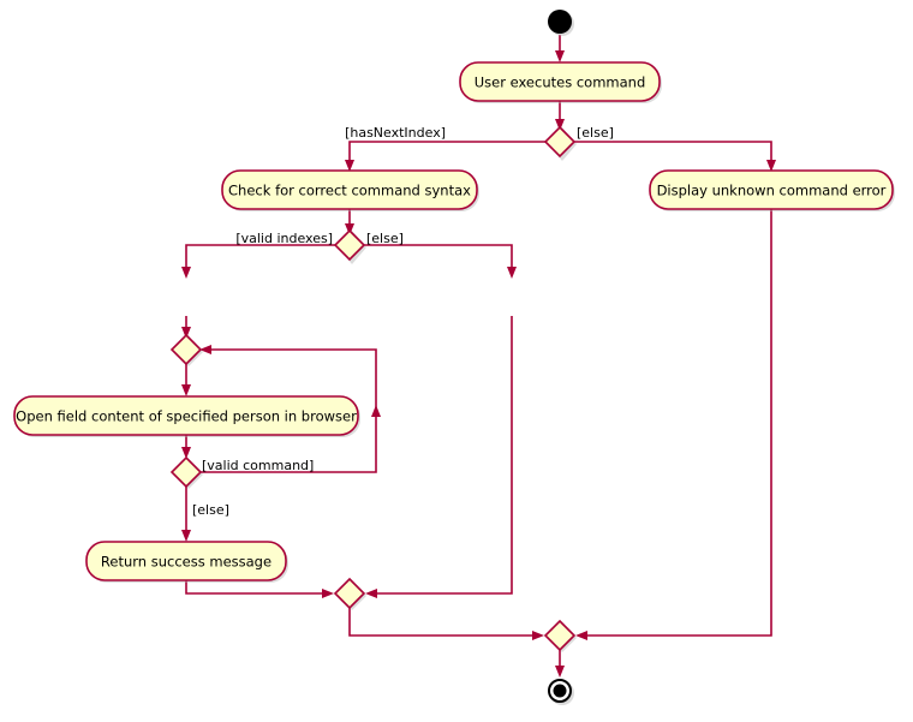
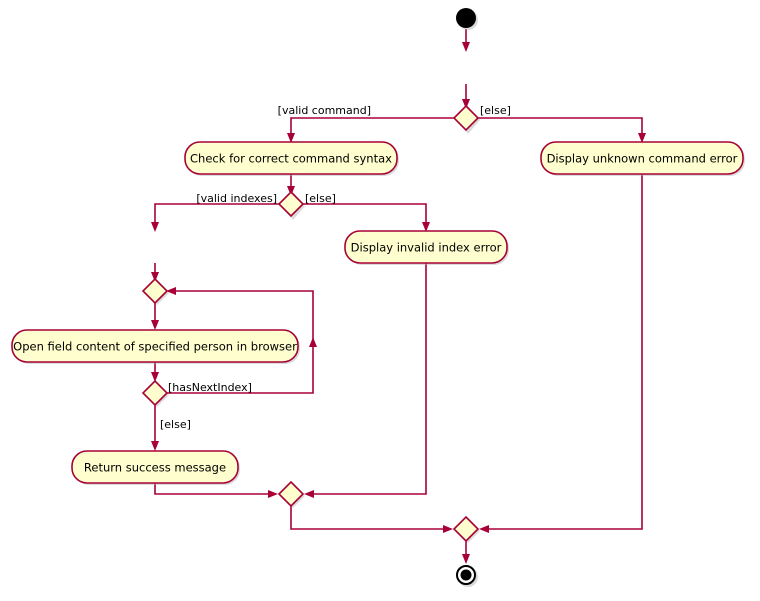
- User executes command
- [hasNextIndex]
+ [valid command]
  [else]
  Check for correct command syntax
  Display unknown command error
  [valid indexes]
  [else]
+ Display invalid index error
  Open field content of specified person in browser
- [valid command]
+ [hasNextIndex]
  [else]
  Return success message
